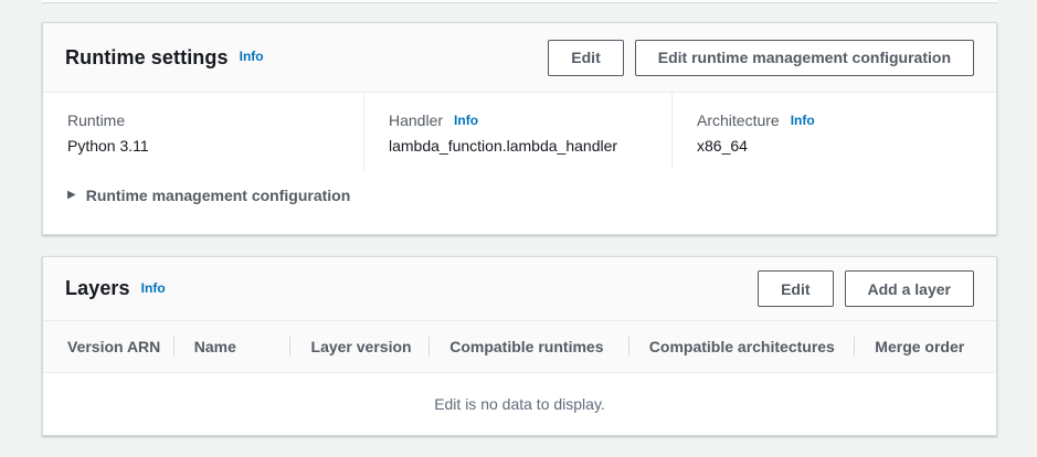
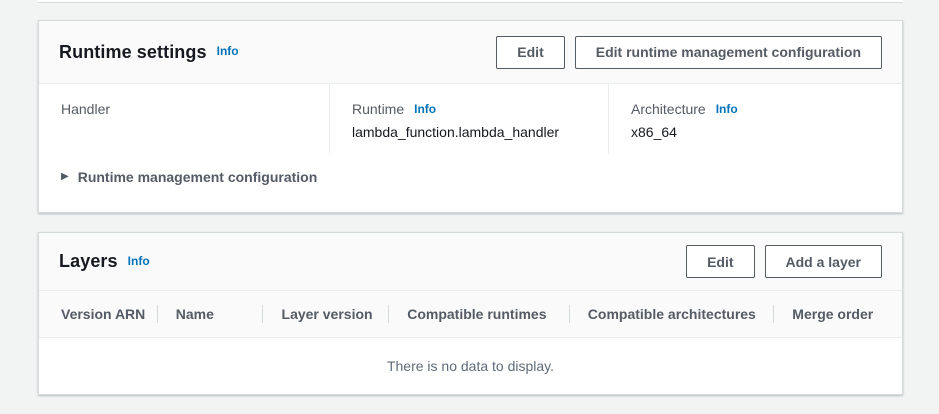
  Runtime settings
  Info
  Edit
  Edit runtime management configuration
- Runtime
+ Handler
- Python 3.11
- Handler
+ Runtime
  Info
  lambda_function.lambda_handler
  Architecture
  Info
  x86_64
  ▶
  Runtime management configuration
  Layers
  Info
  Edit
  Add a layer
  Version ARN
  Name
  Layer version
  Compatible runtimes
  Compatible architectures
  Merge order
- Edit is no data to display.
+ There is no data to display.
